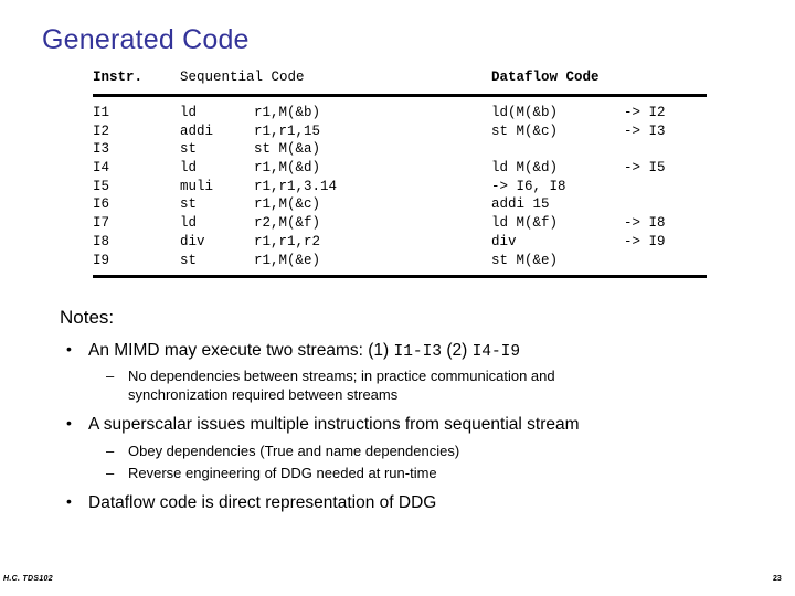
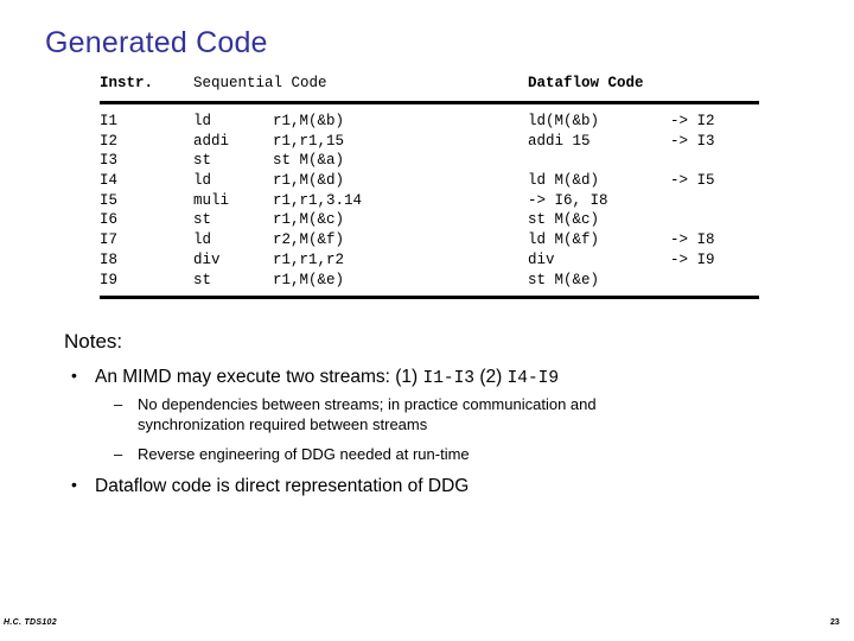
  Generated Code
  Instr.
  Sequential Code
  Dataflow Code
  I1
  ld
  r1,M(&b)
  ld(M(&b)
  -> I2
  I2
  addi
  r1,r1,15
- st M(&c)
+ addi 15
  -> I3
  I3
  st
  st M(&a)
  I4
  ld
  r1,M(&d)
  ld M(&d)
  -> I5
  I5
  muli
  r1,r1,3.14
  -> I6, I8
  I6
  st
  r1,M(&c)
- addi 15
+ st M(&c)
  I7
  ld
  r2,M(&f)
  ld M(&f)
  -> I8
  I8
  div
  r1,r1,r2
  div
  -> I9
  I9
  st
  r1,M(&e)
  st M(&e)
  Notes:
  An MIMD may execute two streams: (1) I1-I3 (2) I4-I9
  No dependencies between streams; in practice communication and
  synchronization required between streams
- A superscalar issues multiple instructions from sequential stream
- Obey dependencies (True and name dependencies)
  Reverse engineering of DDG needed at run-time
  Dataflow code is direct representation of DDG
